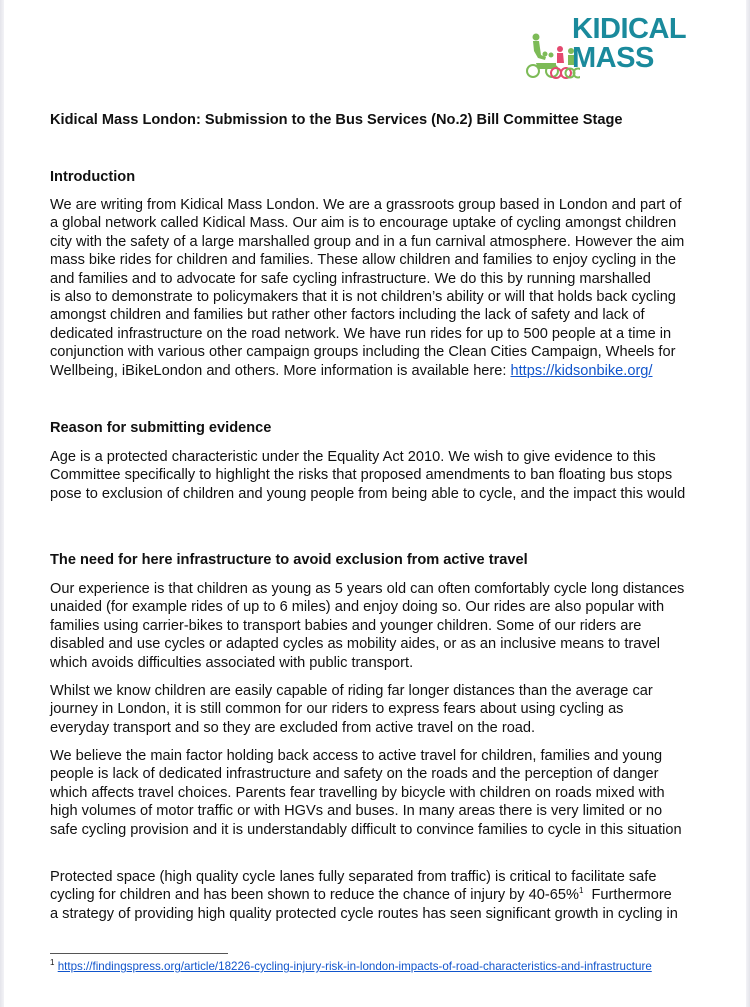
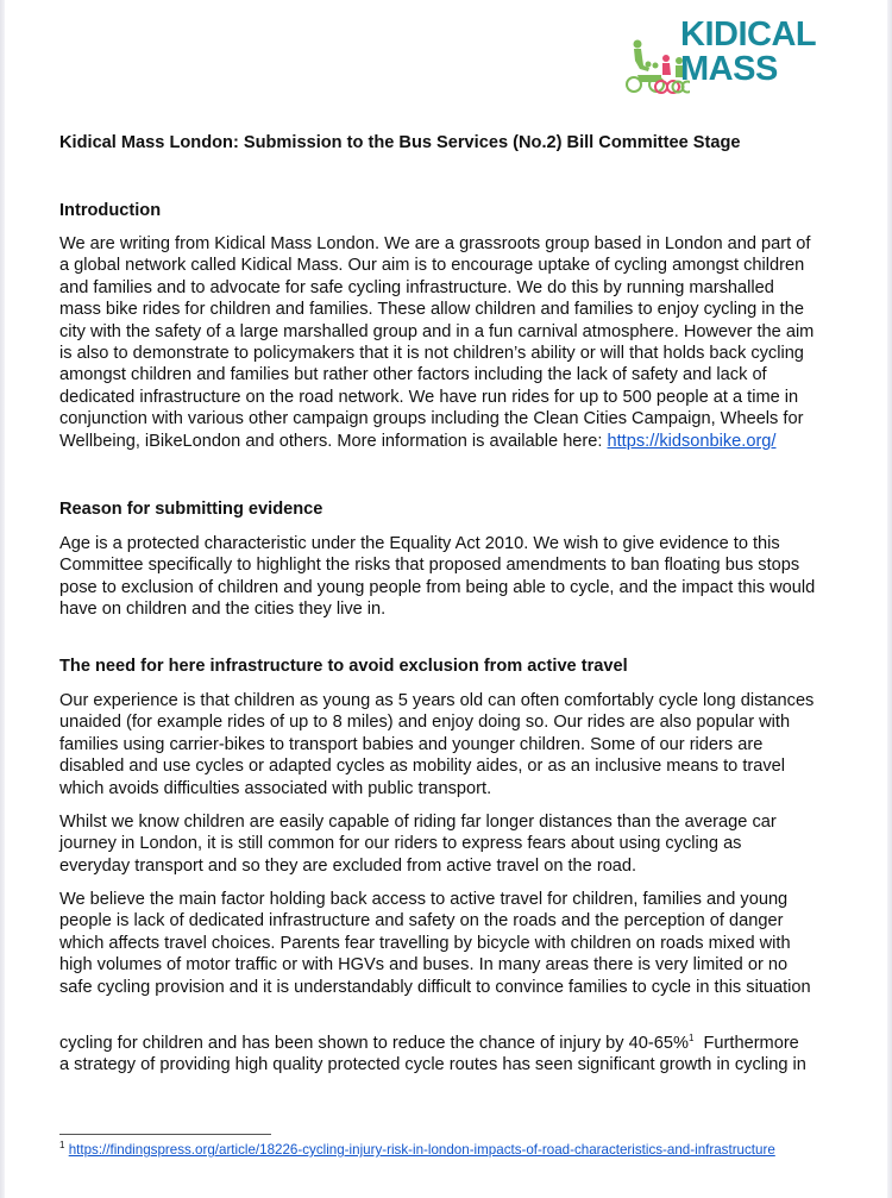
  KIDICAL
  MASS
  Kidical Mass London: Submission to the Bus Services (No.2) Bill Committee Stage
  Introduction
  We are writing from Kidical Mass London. We are a grassroots group based in London and part of
  a global network called Kidical Mass. Our aim is to encourage uptake of cycling amongst children
- city with the safety of a large marshalled group and in a fun carnival atmosphere. However the aim
+ and families and to advocate for safe cycling infrastructure. We do this by running marshalled
  mass bike rides for children and families. These allow children and families to enjoy cycling in the
- and families and to advocate for safe cycling infrastructure. We do this by running marshalled
+ city with the safety of a large marshalled group and in a fun carnival atmosphere. However the aim
  is also to demonstrate to policymakers that it is not children’s ability or will that holds back cycling
  amongst children and families but rather other factors including the lack of safety and lack of
  dedicated infrastructure on the road network. We have run rides for up to 500 people at a time in
  conjunction with various other campaign groups including the Clean Cities Campaign, Wheels for
  Wellbeing, iBikeLondon and others. More information is available here: https://kidsonbike.org/
  Reason for submitting evidence
  Age is a protected characteristic under the Equality Act 2010. We wish to give evidence to this
  Committee specifically to highlight the risks that proposed amendments to ban floating bus stops
  pose to exclusion of children and young people from being able to cycle, and the impact this would
+ have on children and the cities they live in.
  The need for here infrastructure to avoid exclusion from active travel
  Our experience is that children as young as 5 years old can often comfortably cycle long distances
- unaided (for example rides of up to 6 miles) and enjoy doing so. Our rides are also popular with
+ unaided (for example rides of up to 8 miles) and enjoy doing so. Our rides are also popular with
  families using carrier-bikes to transport babies and younger children. Some of our riders are
  disabled and use cycles or adapted cycles as mobility aides, or as an inclusive means to travel
  which avoids difficulties associated with public transport.
  Whilst we know children are easily capable of riding far longer distances than the average car
  journey in London, it is still common for our riders to express fears about using cycling as
  everyday transport and so they are excluded from active travel on the road.
  We believe the main factor holding back access to active travel for children, families and young
  people is lack of dedicated infrastructure and safety on the roads and the perception of danger
  which affects travel choices. Parents fear travelling by bicycle with children on roads mixed with
  high volumes of motor traffic or with HGVs and buses. In many areas there is very limited or no
  safe cycling provision and it is understandably difficult to convince families to cycle in this situation
- Protected space (high quality cycle lanes fully separated from traffic) is critical to facilitate safe
  cycling for children and has been shown to reduce the chance of injury by 40-65%1 Furthermore
  a strategy of providing high quality protected cycle routes has seen significant growth in cycling in
  1 https://findingspress.org/article/18226-cycling-injury-risk-in-london-impacts-of-road-characteristics-and-infrastructure
